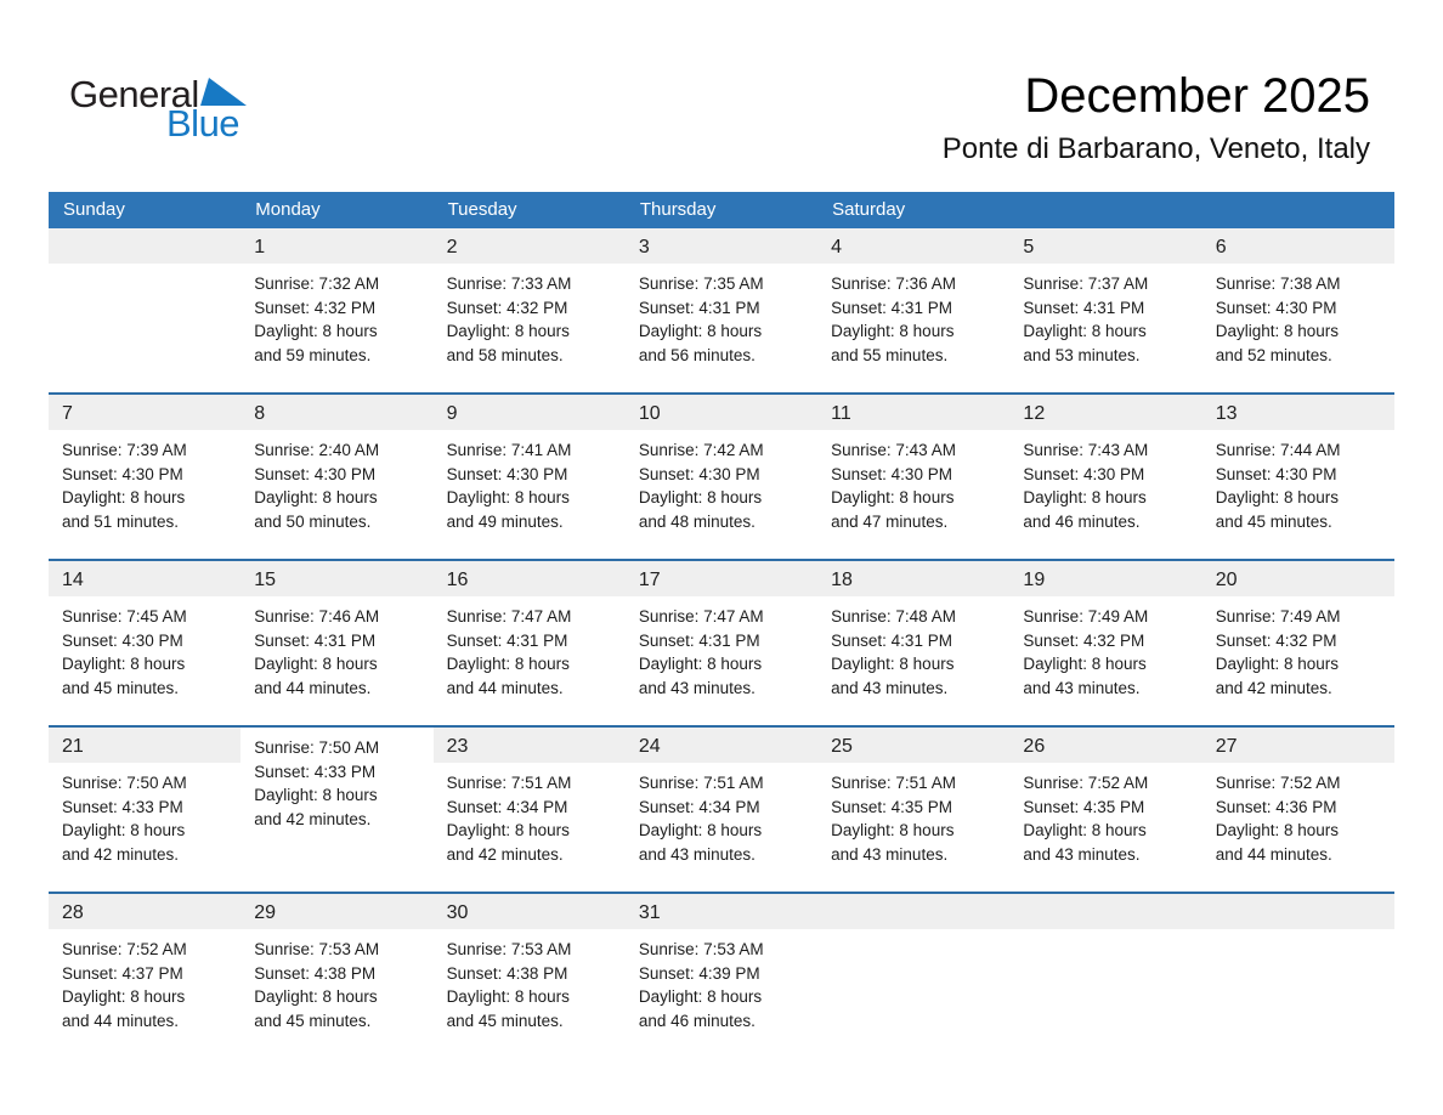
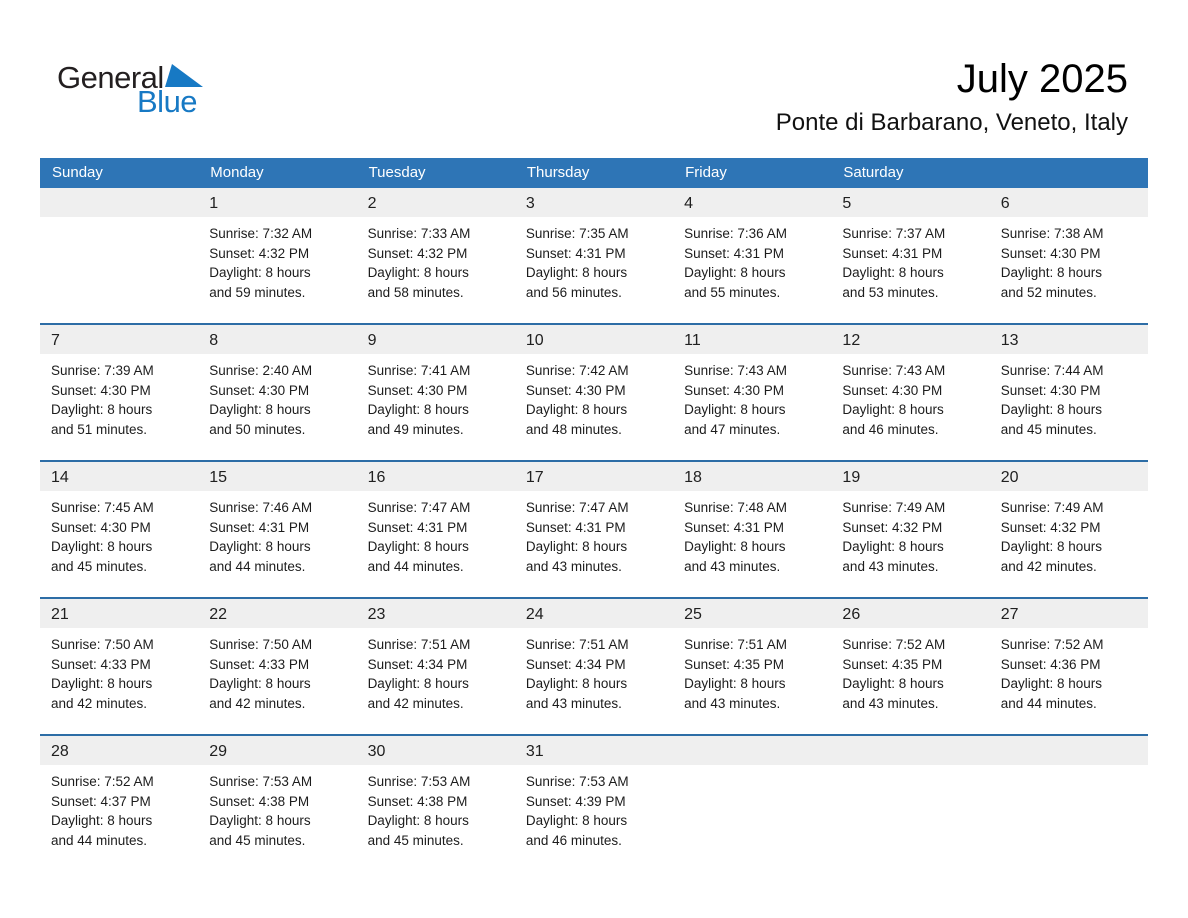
  General
  Blue
- December 2025
+ July 2025
  Ponte di Barbarano, Veneto, Italy
  Sunday
  Monday
  Tuesday
  Thursday
+ Friday
  Saturday
  1
  Sunrise: 7:32 AM
  Sunset: 4:32 PM
  Daylight: 8 hours
  and 59 minutes.
  2
  Sunrise: 7:33 AM
  Sunset: 4:32 PM
  Daylight: 8 hours
  and 58 minutes.
  3
  Sunrise: 7:35 AM
  Sunset: 4:31 PM
  Daylight: 8 hours
  and 56 minutes.
  4
  Sunrise: 7:36 AM
  Sunset: 4:31 PM
  Daylight: 8 hours
  and 55 minutes.
  5
  Sunrise: 7:37 AM
  Sunset: 4:31 PM
  Daylight: 8 hours
  and 53 minutes.
  6
  Sunrise: 7:38 AM
  Sunset: 4:30 PM
  Daylight: 8 hours
  and 52 minutes.
  7
  Sunrise: 7:39 AM
  Sunset: 4:30 PM
  Daylight: 8 hours
  and 51 minutes.
  8
  Sunrise: 2:40 AM
  Sunset: 4:30 PM
  Daylight: 8 hours
  and 50 minutes.
  9
  Sunrise: 7:41 AM
  Sunset: 4:30 PM
  Daylight: 8 hours
  and 49 minutes.
  10
  Sunrise: 7:42 AM
  Sunset: 4:30 PM
  Daylight: 8 hours
  and 48 minutes.
  11
  Sunrise: 7:43 AM
  Sunset: 4:30 PM
  Daylight: 8 hours
  and 47 minutes.
  12
  Sunrise: 7:43 AM
  Sunset: 4:30 PM
  Daylight: 8 hours
  and 46 minutes.
  13
  Sunrise: 7:44 AM
  Sunset: 4:30 PM
  Daylight: 8 hours
  and 45 minutes.
  14
  Sunrise: 7:45 AM
  Sunset: 4:30 PM
  Daylight: 8 hours
  and 45 minutes.
  15
  Sunrise: 7:46 AM
  Sunset: 4:31 PM
  Daylight: 8 hours
  and 44 minutes.
  16
  Sunrise: 7:47 AM
  Sunset: 4:31 PM
  Daylight: 8 hours
  and 44 minutes.
  17
  Sunrise: 7:47 AM
  Sunset: 4:31 PM
  Daylight: 8 hours
  and 43 minutes.
  18
  Sunrise: 7:48 AM
  Sunset: 4:31 PM
  Daylight: 8 hours
  and 43 minutes.
  19
  Sunrise: 7:49 AM
  Sunset: 4:32 PM
  Daylight: 8 hours
  and 43 minutes.
  20
  Sunrise: 7:49 AM
  Sunset: 4:32 PM
  Daylight: 8 hours
  and 42 minutes.
  21
  Sunrise: 7:50 AM
  Sunset: 4:33 PM
  Daylight: 8 hours
  and 42 minutes.
+ 22
  Sunrise: 7:50 AM
  Sunset: 4:33 PM
  Daylight: 8 hours
  and 42 minutes.
  23
  Sunrise: 7:51 AM
  Sunset: 4:34 PM
  Daylight: 8 hours
  and 42 minutes.
  24
  Sunrise: 7:51 AM
  Sunset: 4:34 PM
  Daylight: 8 hours
  and 43 minutes.
  25
  Sunrise: 7:51 AM
  Sunset: 4:35 PM
  Daylight: 8 hours
  and 43 minutes.
  26
  Sunrise: 7:52 AM
  Sunset: 4:35 PM
  Daylight: 8 hours
  and 43 minutes.
  27
  Sunrise: 7:52 AM
  Sunset: 4:36 PM
  Daylight: 8 hours
  and 44 minutes.
  28
  Sunrise: 7:52 AM
  Sunset: 4:37 PM
  Daylight: 8 hours
  and 44 minutes.
  29
  Sunrise: 7:53 AM
  Sunset: 4:38 PM
  Daylight: 8 hours
  and 45 minutes.
  30
  Sunrise: 7:53 AM
  Sunset: 4:38 PM
  Daylight: 8 hours
  and 45 minutes.
  31
  Sunrise: 7:53 AM
  Sunset: 4:39 PM
  Daylight: 8 hours
  and 46 minutes.
